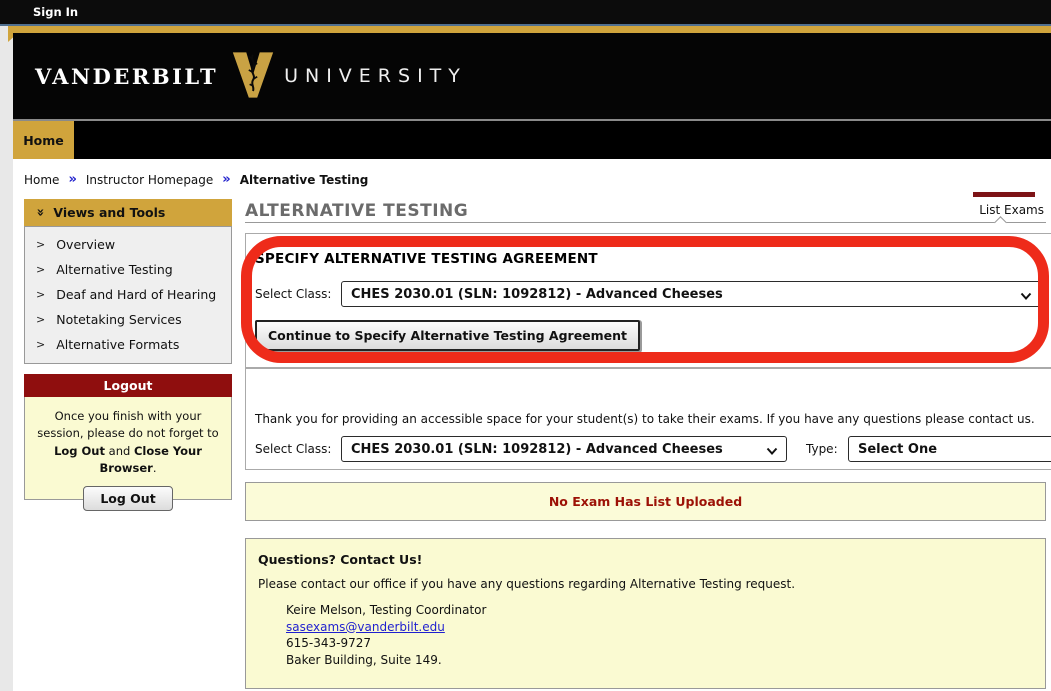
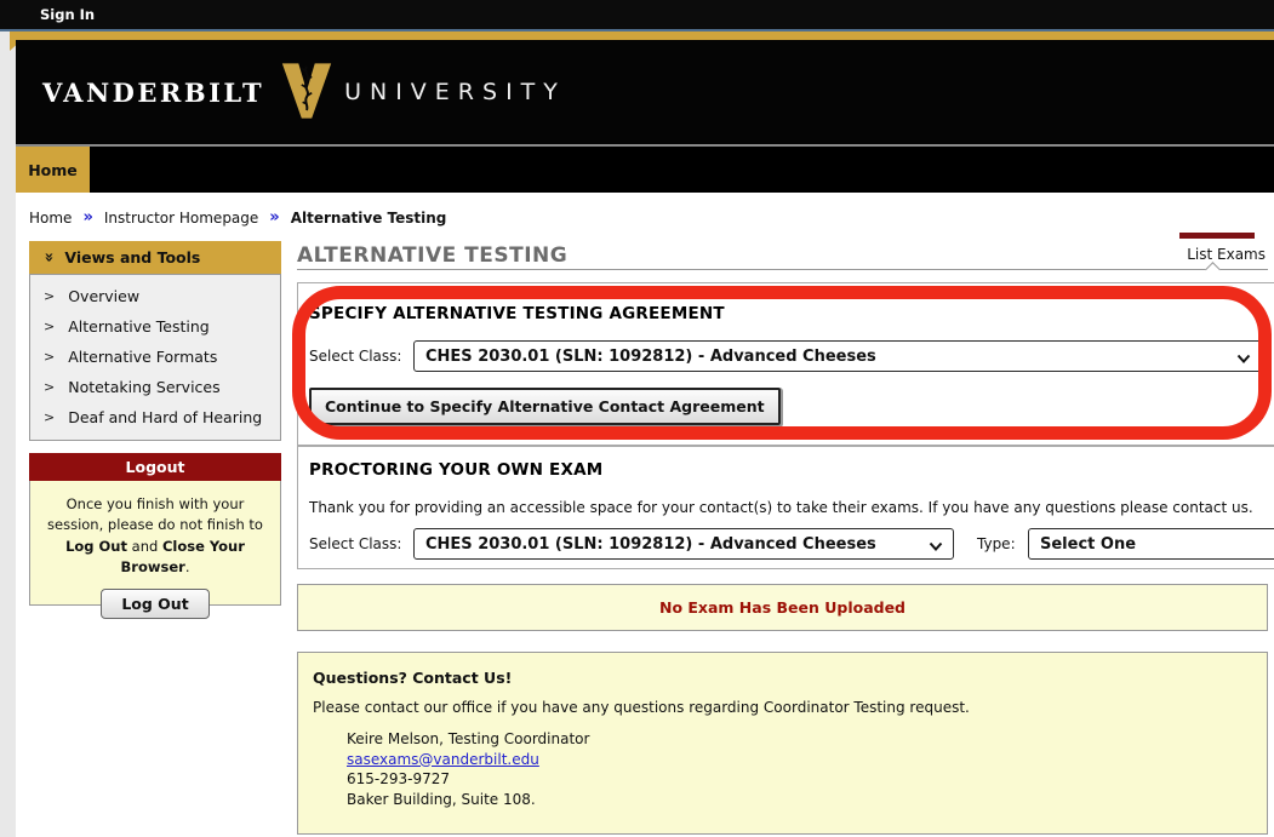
  Sign In
  VANDERBILT
  UNIVERSITY
  Home
  Home
  »
  Instructor Homepage
  »
  Alternative Testing
  Views and Tools
  >
  Overview
  >
  Alternative Testing
  >
- Deaf and Hard of Hearing
+ Alternative Formats
  >
  Notetaking Services
  >
- Alternative Formats
+ Deaf and Hard of Hearing
  Logout
- Once you finish with your session, please do not forget to Log Out and Close Your Browser.
+ Once you finish with your session, please do not finish to Log Out and Close Your Browser.
  Log Out
  ALTERNATIVE TESTING
  List Exams
  SPECIFY ALTERNATIVE TESTING AGREEMENT
  Select Class:
  CHES 2030.01 (SLN: 1092812) - Advanced Cheeses
- Continue to Specify Alternative Testing Agreement
+ Continue to Specify Alternative Contact Agreement
+ PROCTORING YOUR OWN EXAM
- Thank you for providing an accessible space for your student(s) to take their exams. If you have any questions please contact us.
+ Thank you for providing an accessible space for your contact(s) to take their exams. If you have any questions please contact us.
  Select Class:
  CHES 2030.01 (SLN: 1092812) - Advanced Cheeses
  Type:
  Select One
- No Exam Has List Uploaded
+ No Exam Has Been Uploaded
  Questions? Contact Us!
- Please contact our office if you have any questions regarding Alternative Testing request.
+ Please contact our office if you have any questions regarding Coordinator Testing request.
  Keire Melson, Testing Coordinator
  sasexams@vanderbilt.edu
- 615-343-9727
+ 615-293-9727
- Baker Building, Suite 149.
+ Baker Building, Suite 108.
